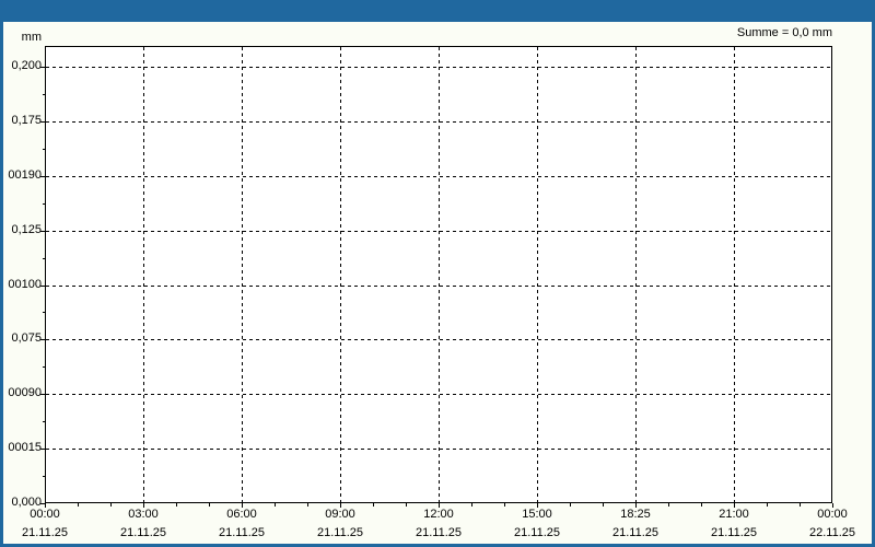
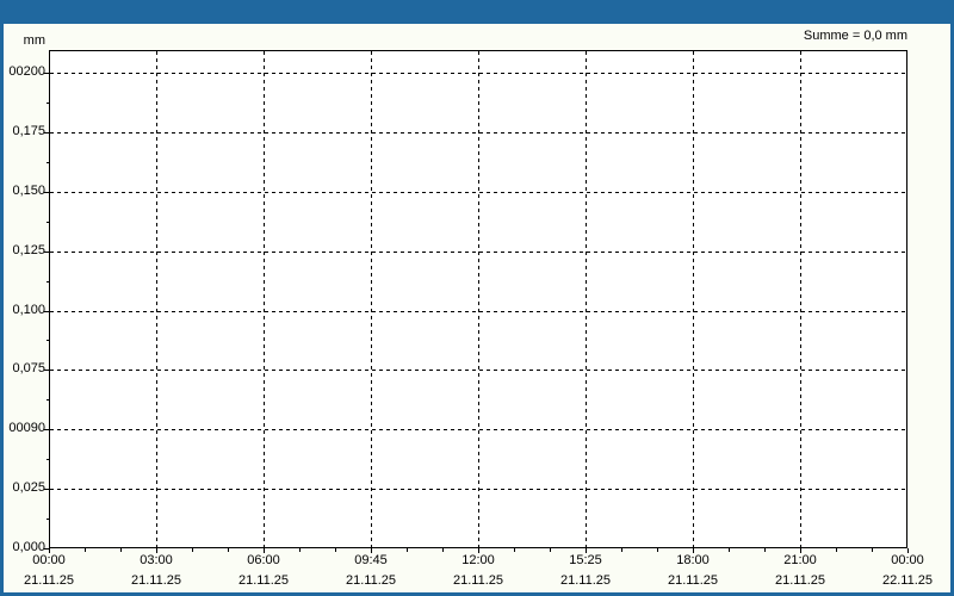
  Summe = 0,0 mm
  mm
  0,000
- 00015
+ 0,025
  00090
  0,075
- 00100
+ 0,100
  0,125
- 00190
+ 0,150
  0,175
- 0,200
+ 00200
  00:00
  21.11.25
  03:00
  21.11.25
  06:00
  21.11.25
- 09:00
+ 09:45
  21.11.25
  12:00
  21.11.25
- 15:00
+ 15:25
  21.11.25
- 18:25
+ 18:00
  21.11.25
  21:00
  21.11.25
  00:00
  22.11.25
